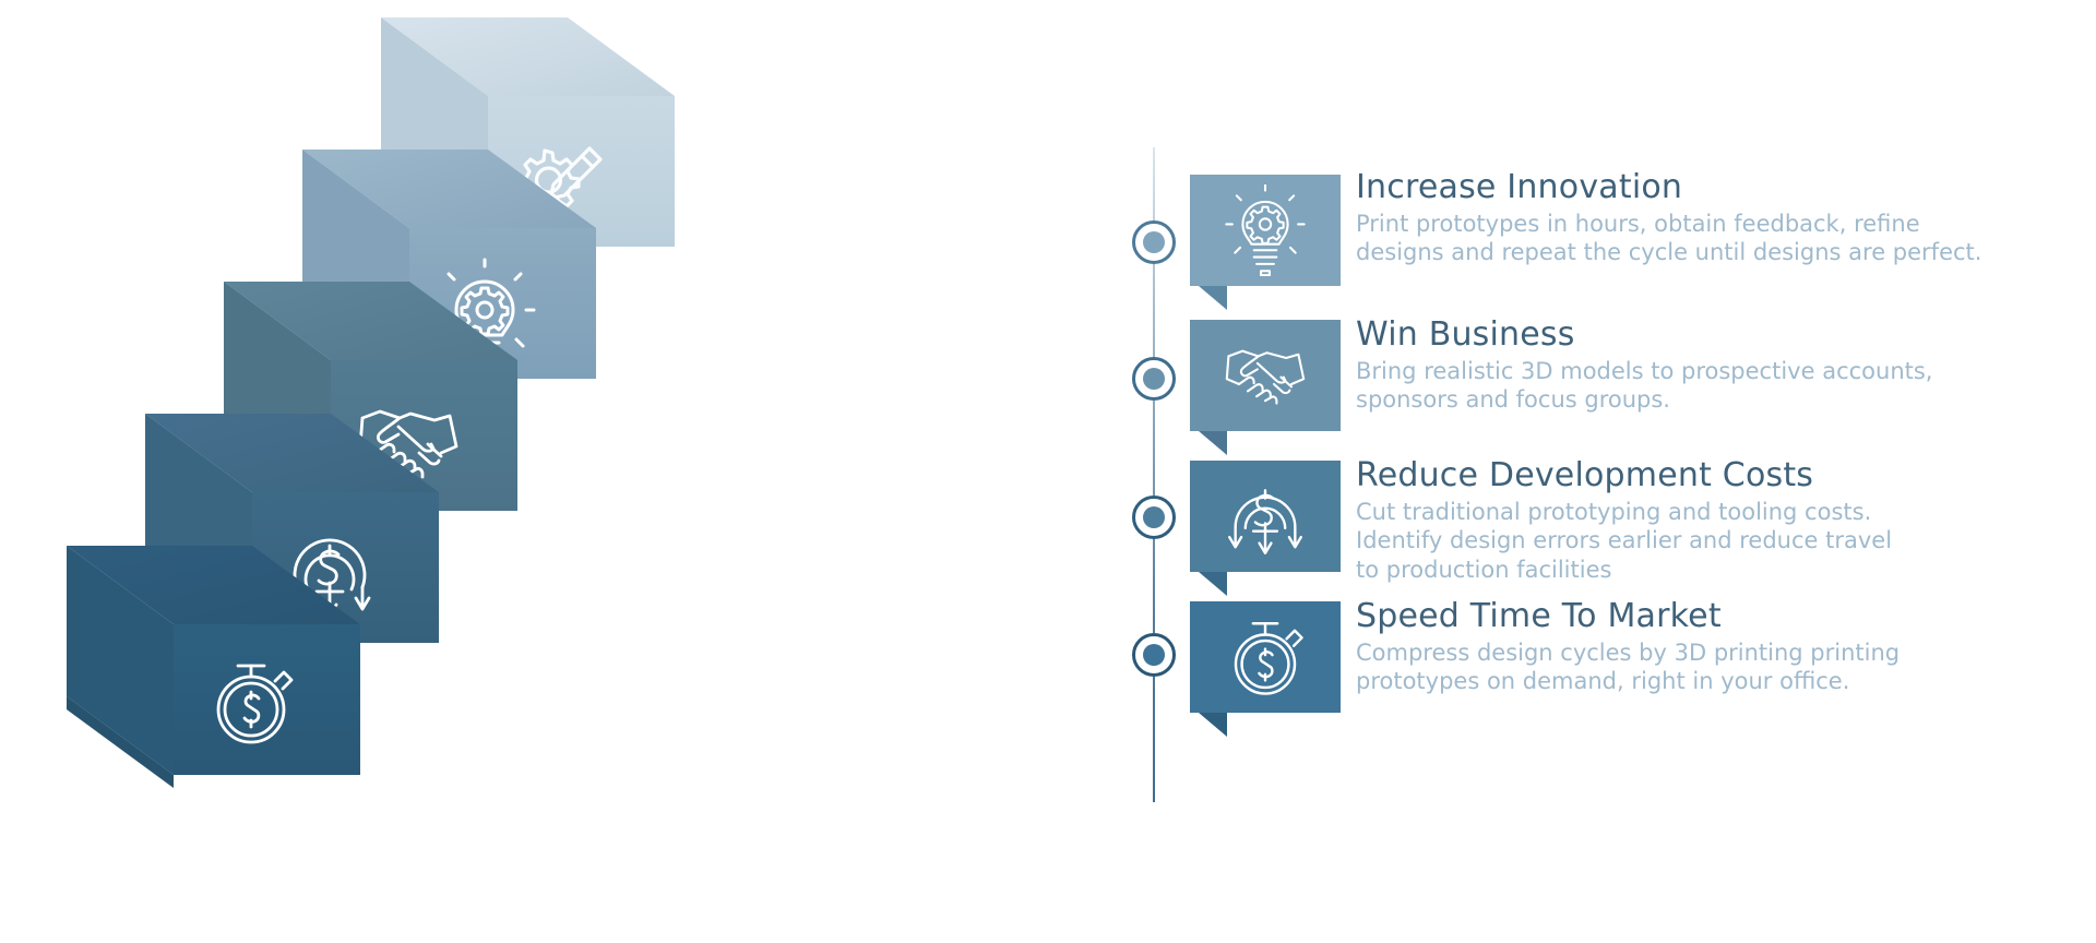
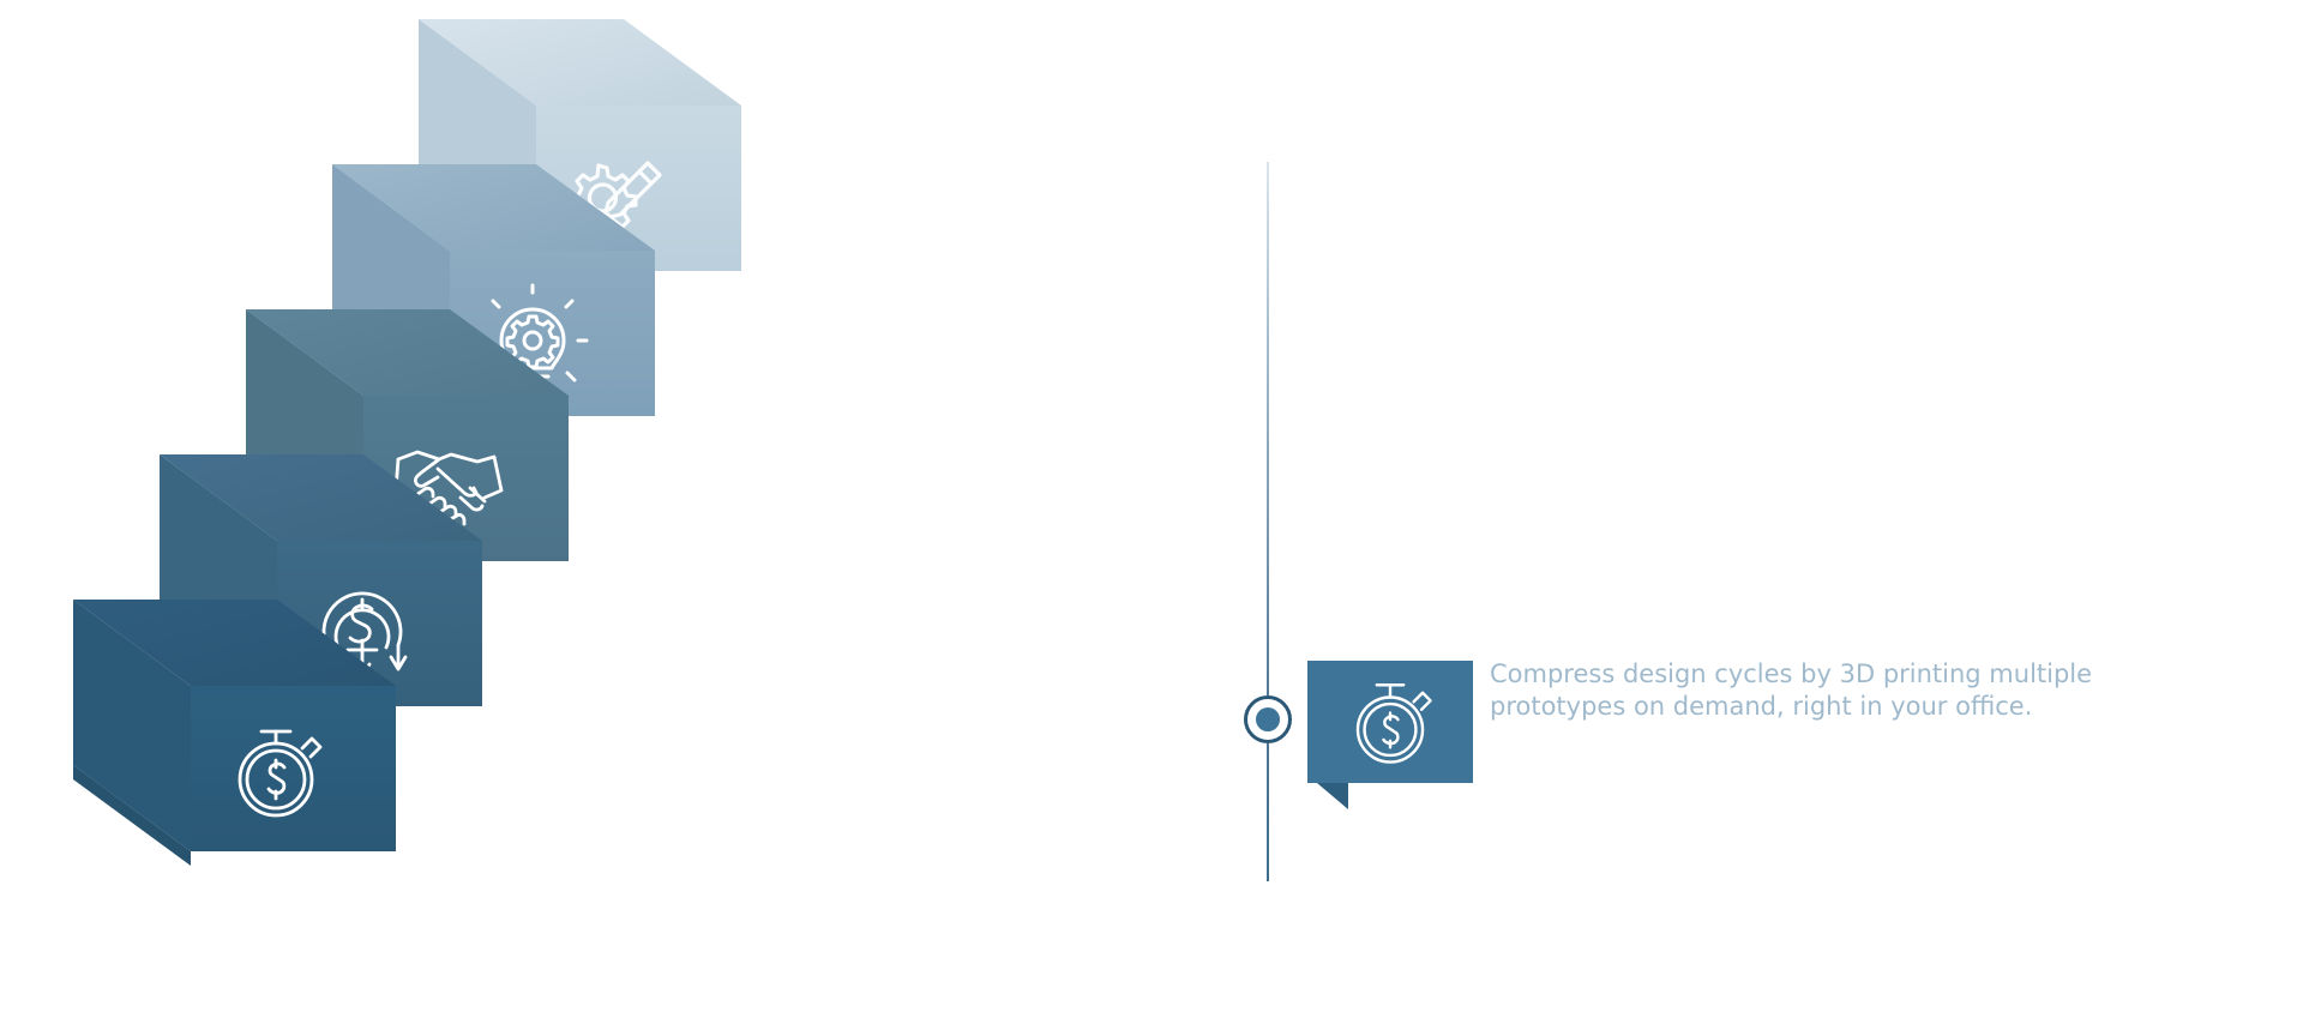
- Increase Innovation
- Print prototypes in hours, obtain feedback, refine
- designs and repeat the cycle until designs are perfect.
- Win Business
- Bring realistic 3D models to prospective accounts,
- sponsors and focus groups.
- Reduce Development Costs
- Cut traditional prototyping and tooling costs.
- Identify design errors earlier and reduce travel
- to production facilities
- Speed Time To Market
- Compress design cycles by 3D printing printing
+ Compress design cycles by 3D printing multiple
  prototypes on demand, right in your office.
